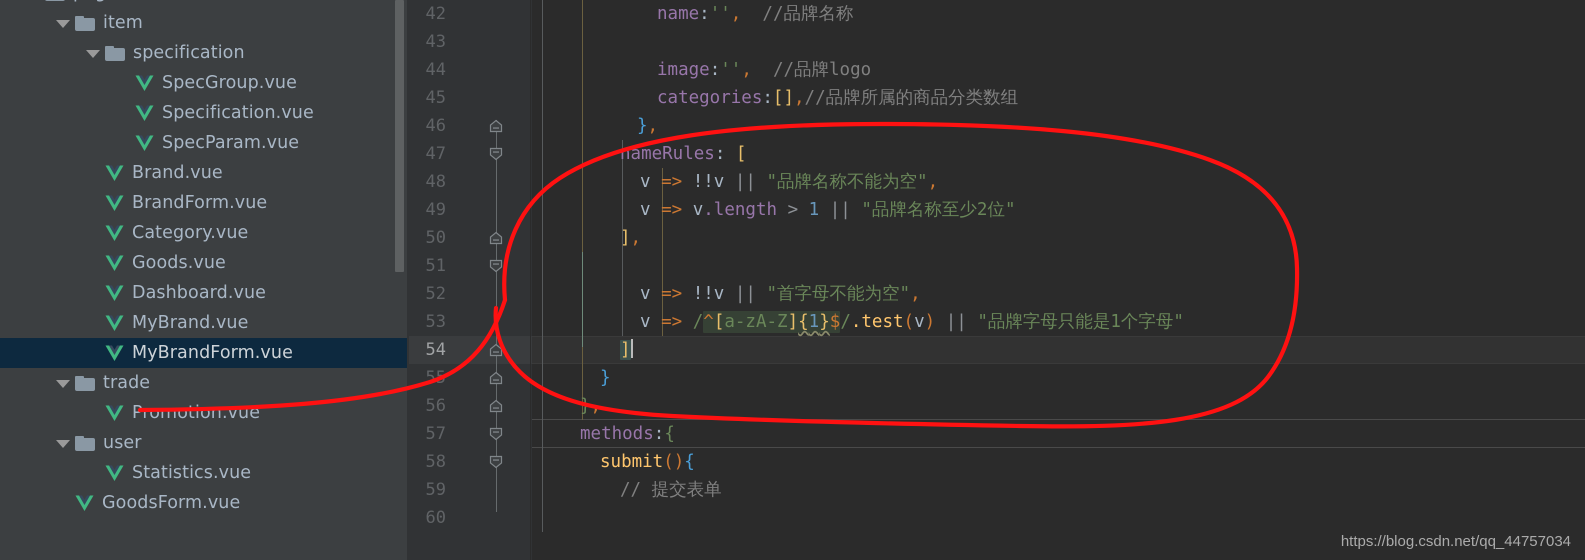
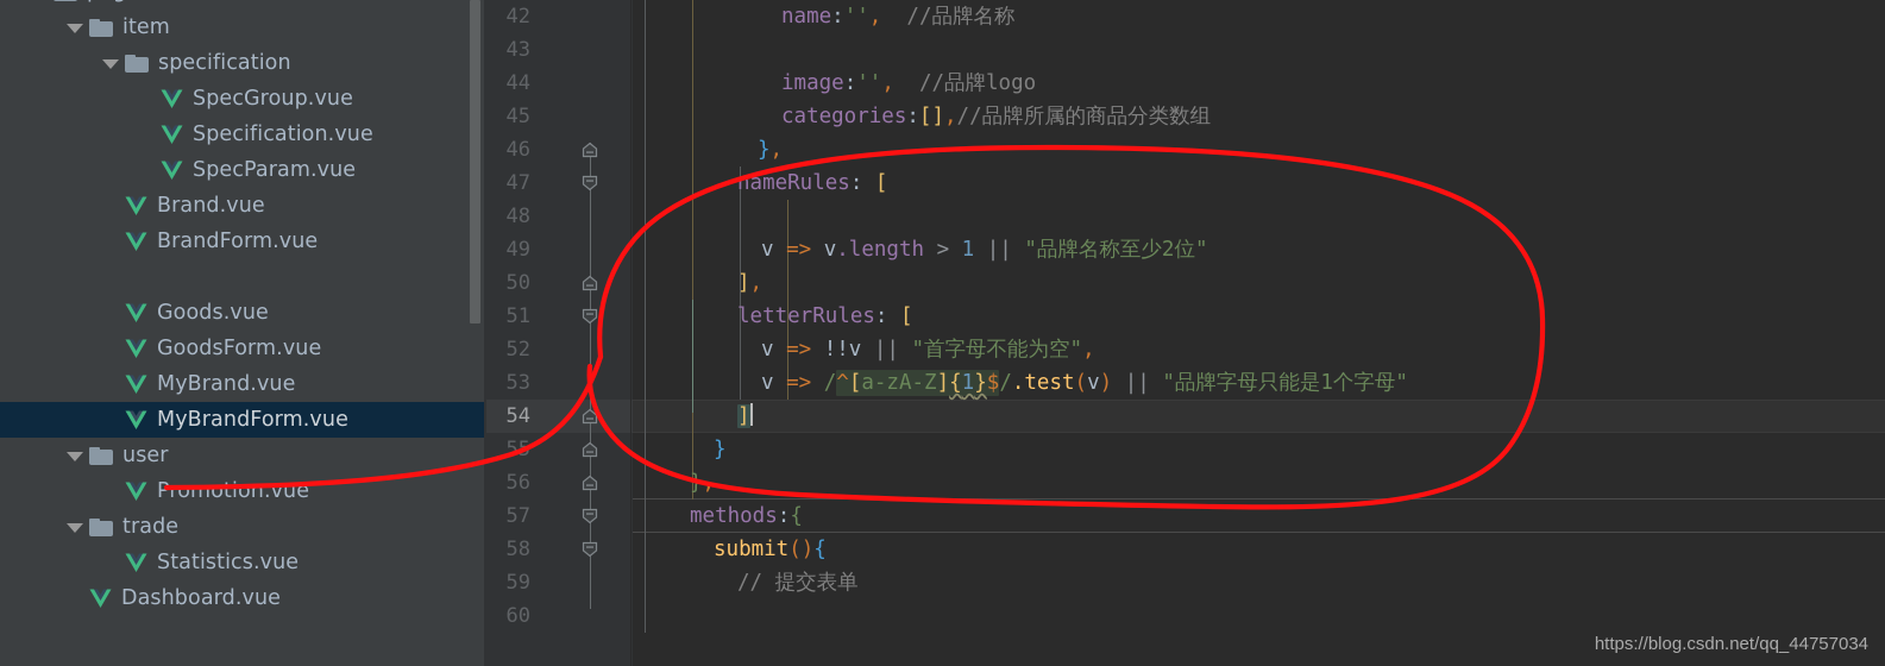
  item
  specification
  SpecGroup.vue
  Specification.vue
  SpecParam.vue
  Brand.vue
  BrandForm.vue
- Category.vue
  Goods.vue
- Dashboard.vue
+ GoodsForm.vue
  MyBrand.vue
  MyBrandForm.vue
- trade
+ user
  Promotion.vue
- user
+ trade
  Statistics.vue
- GoodsForm.vue
+ Dashboard.vue
  42
  43
  44
  45
  46
  47
  48
  49
  50
  51
  52
  53
  54
  56
  57
  58
  59
  60
  name:'', //品牌名称
  image:'', //品牌logo
  categories:[],//品牌所属的商品分类数组
  },
  nameRules: [
- v => !!v || "品牌名称不能为空",
  v => v.length > 1 || "品牌名称至少2位"
  ],
+ letterRules: [
  v => !!v || "首字母不能为空",
  v => /^[a-zA-Z]{1}$/.test(v) || "品牌字母只能是1个字母"
  ]
  }
  methods:{
  submit(){
  // 提交表单
  https://blog.csdn.net/qq_44757034
